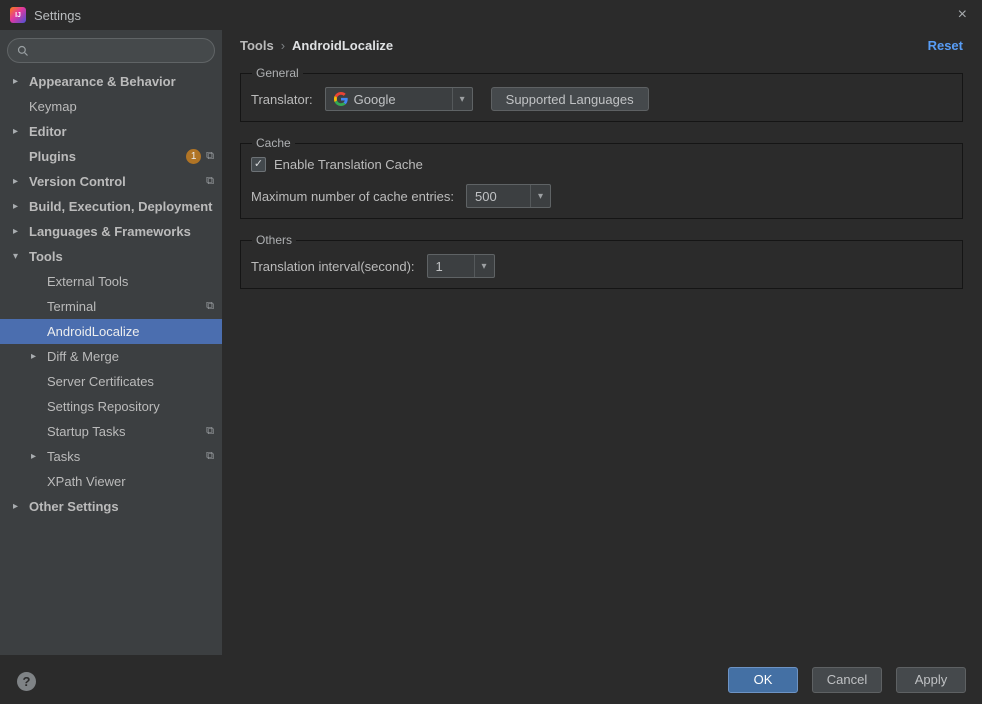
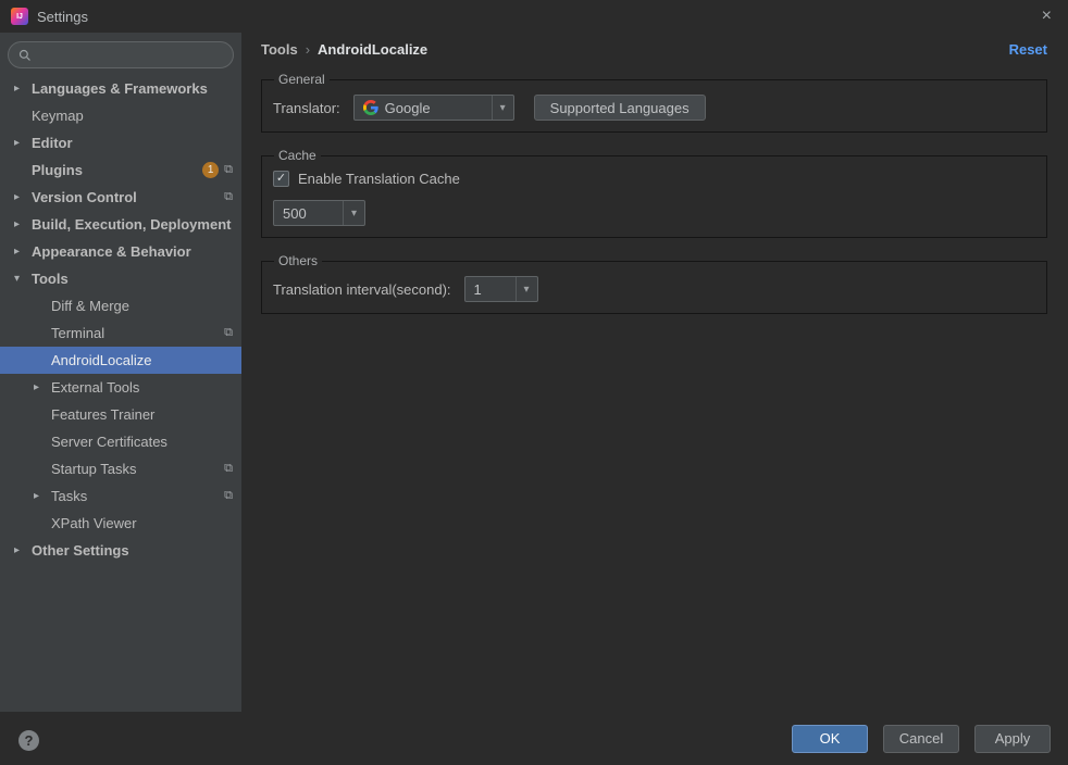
  Settings
  ×
  ▸
- Appearance & Behavior
+ Languages & Frameworks
  Keymap
  ▸
  Editor
  Plugins
  1
  ⧉
  ▸
  Version Control
  ⧉
  ▸
  Build, Execution, Deployment
  ▸
- Languages & Frameworks
+ Appearance & Behavior
  ▾
  Tools
- External Tools
+ Diff & Merge
  Terminal
  ⧉
  AndroidLocalize
  ▸
- Diff & Merge
+ External Tools
+ Features Trainer
  Server Certificates
- Settings Repository
  Startup Tasks
  ⧉
  ▸
  Tasks
  ⧉
  XPath Viewer
  ▸
  Other Settings
  Tools
  ›
  AndroidLocalize
  Reset
  General
  Translator:
  Google
  ▾
  Supported Languages
  Cache
  ✓
  Enable Translation Cache
- Maximum number of cache entries:
  500
  ▾
  Others
  Translation interval(second):
  1
  ▾
  ?
  OK
  Cancel
  Apply
